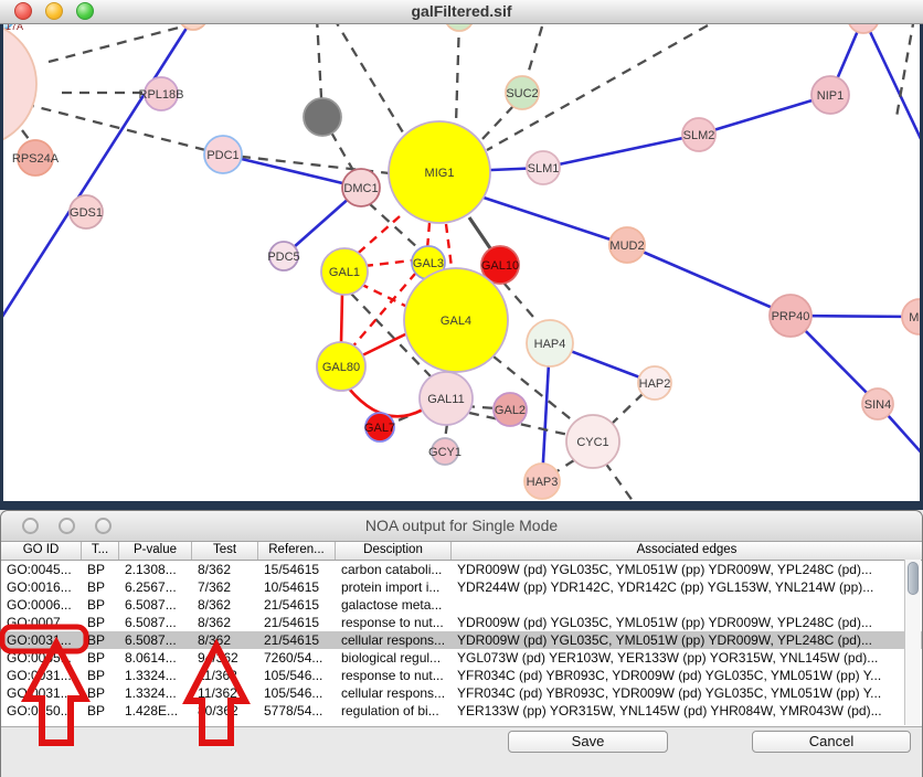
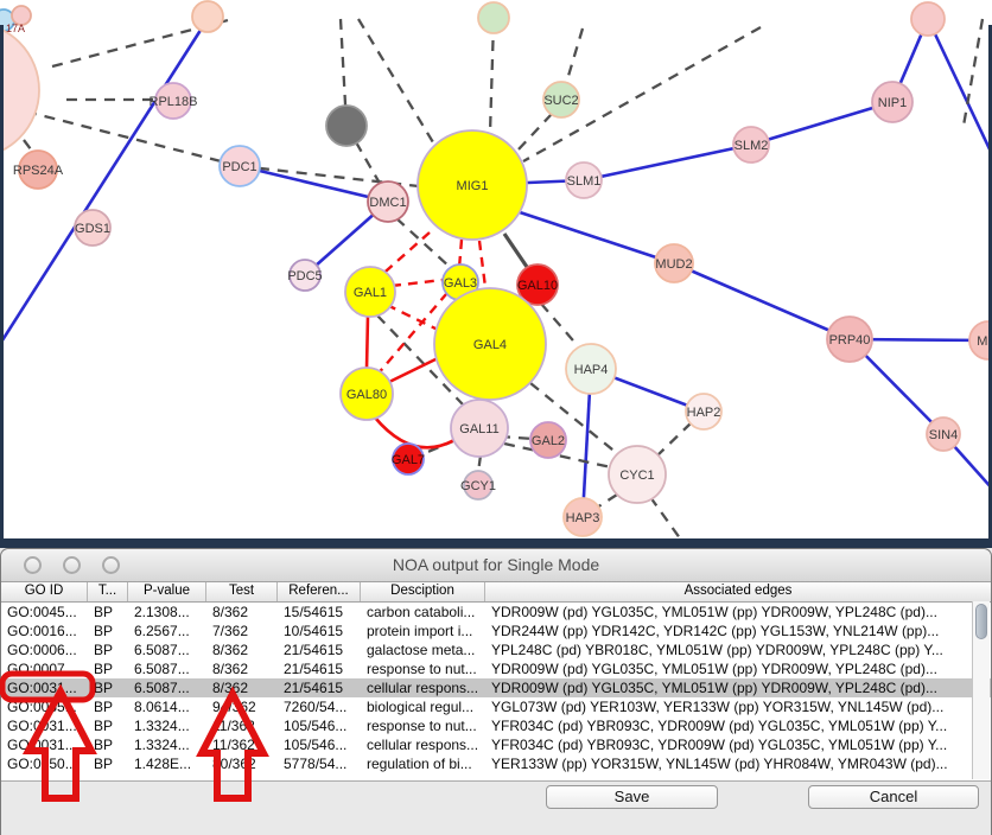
  RPL18B
  RPS24A
  GDS1
  PDC1
  PDC5
  DMC1
  MIG1
  SUC2
  SLM1
  SLM2
  NIP1
  MUD2
  PRP40
  SIN4
  HAP2
  HAP4
  HAP3
  CYC1
  GCY1
  GAL11
  GAL2
  GAL7
  GAL10
  GAL1
  GAL3
  GAL4
  GAL80
  17A
- galFiltered.sif
  NOA output for Single Mode
  GO ID
  T...
  P-value
  Test
  Referen...
  Desciption
  Associated edges
  GO:0045...
  BP
  2.1308...
  8/362
  15/54615
  carbon cataboli...
  YDR009W (pd) YGL035C, YML051W (pp) YDR009W, YPL248C (pd)...
  GO:0016...
  BP
  6.2567...
  7/362
  10/54615
  protein import i...
  YDR244W (pp) YDR142C, YDR142C (pp) YGL153W, YNL214W (pp)...
  GO:0006...
  BP
  6.5087...
  8/362
  21/54615
  galactose meta...
+ YPL248C (pd) YBR018C, YML051W (pp) YDR009W, YPL248C (pp) Y...
  GO:0007...
  BP
  6.5087...
  8/362
  21/54615
  response to nut...
  YDR009W (pd) YGL035C, YML051W (pp) YDR009W, YPL248C (pd)...
  GO:003...
  BP
  6.5087...
  8/362
  21/54615
  cellular respons...
  YDR009W (pd) YGL035C, YML051W (pp) YDR009W, YPL248C (pd)...
  GO:005.
  BP
  8.0614...
  7260/54...
  biological regul...
  YGL073W (pd) YER103W, YER133W (pp) YOR315W, YNL145W (pd)...
  GO:031..
  BP
  1.3324...
  105/546...
  response to nut...
  YFR034C (pd) YBR093C, YDR009W (pd) YGL035C, YML051W (pp) Y...
  GO0031...
  BP
  1.3324...
  11/362
  105/546...
  cellular respons...
  YFR034C (pd) YBR093C, YDR009W (pd) YGL035C, YML051W (pp) Y...
  GO:050..
  BP
  1.428E...
  0/362
  5778/54...
  regulation of bi...
  YER133W (pp) YOR315W, YNL145W (pd) YHR084W, YMR043W (pd)...
  Save
  Cancel
